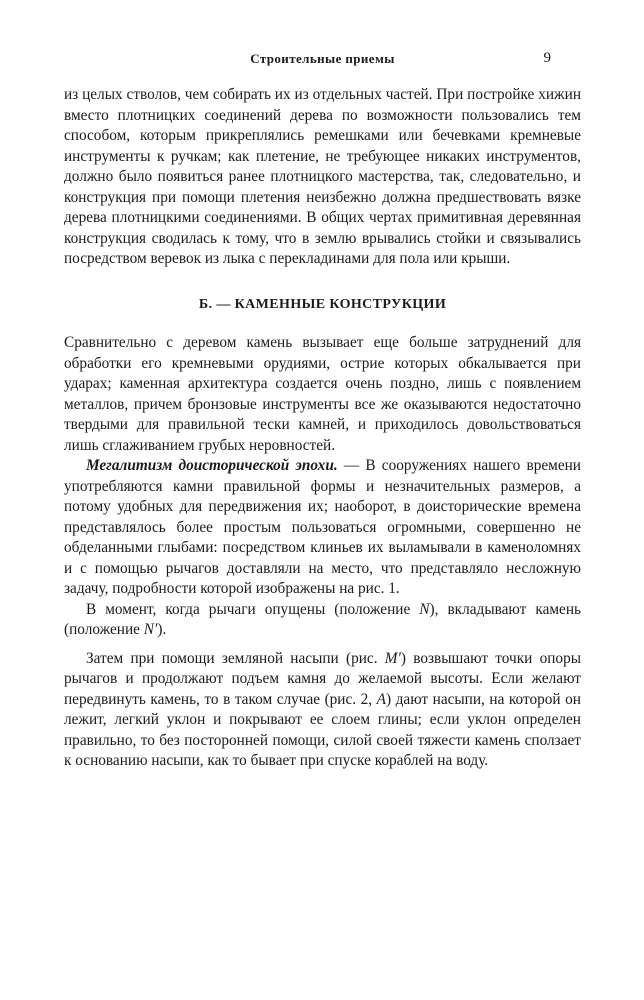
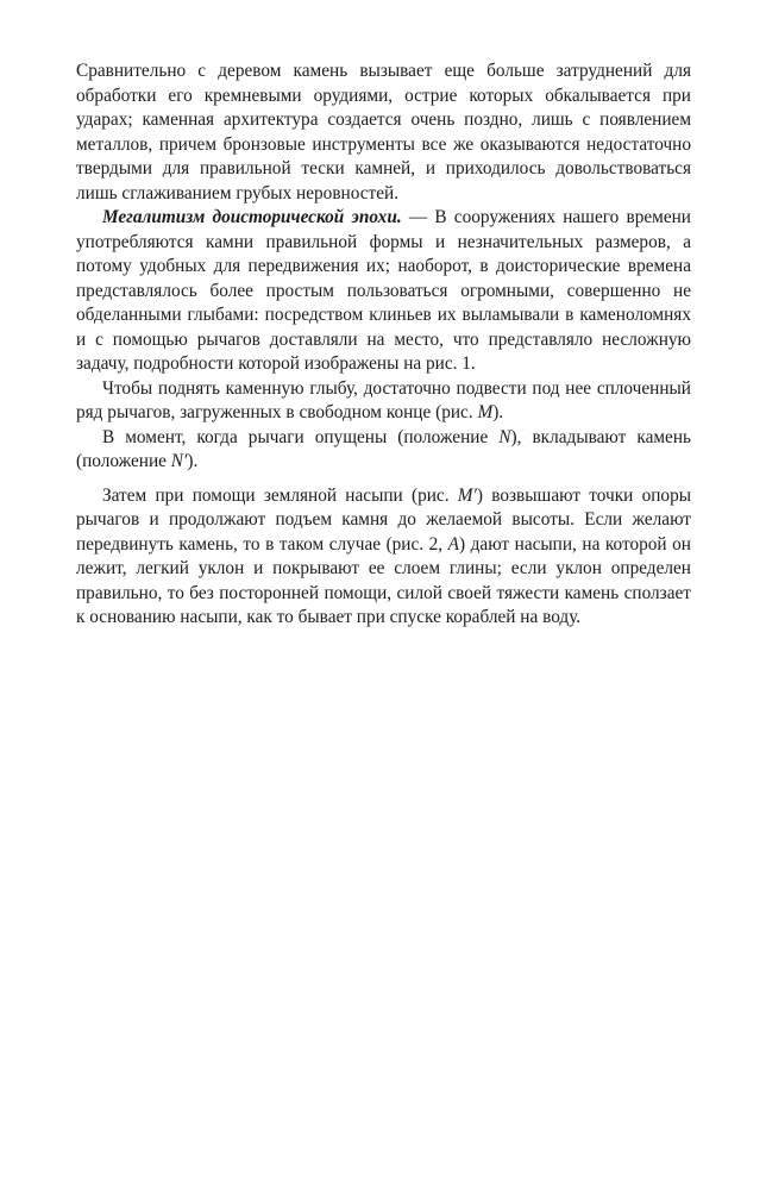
- Строительные приемы
- 9
- из целых стволов, чем собирать их из отдельных частей. При постройке хижин вместо плотницких соединений дерева по возможности пользовались тем способом, которым прикреплялись ремешками или бечевками кремневые инструменты к ручкам; как плетение, не требующее никаких инструментов, должно было появиться ранее плотницкого мастерства, так, следовательно, и конструкция при помощи плетения неизбежно должна предшествовать вязке дерева плотницкими соединениями. В общих чертах примитивная деревянная конструкция сводилась к тому, что в землю врывались стойки и связывались посредством веревок из лыка с перекладинами для пола или крыши.
- Б. — КАМЕННЫЕ КОНСТРУКЦИИ
  Сравнительно с деревом камень вызывает еще больше затруднений для обработки его кремневыми орудиями, острие которых обкалывается при ударах; каменная архитектура создается очень поздно, лишь с появлением металлов, причем бронзовые инструменты все же оказываются недостаточно твердыми для правильной тески камней, и приходилось довольствоваться лишь сглаживанием грубых неровностей.
  Мегалитизм доисторической эпохи. — В сооружениях нашего времени употребляются камни правильной формы и незначительных размеров, а потому удобных для передвижения их; наоборот, в доисторические времена представлялось более простым пользоваться огромными, совершенно не обделанными глыбами: посредством клиньев их выламывали в каменоломнях и с помощью рычагов доставляли на место, что представляло несложную задачу, подробности которой изображены на рис. 1.
+ Чтобы поднять каменную глыбу, достаточно подвести под нее сплоченный ряд рычагов, загруженных в свободном конце (рис. M).
  В момент, когда рычаги опущены (положение N), вкладывают камень (положение N′).
  Затем при помощи земляной насыпи (рис. M′) возвышают точки опоры рычагов и продолжают подъем камня до желаемой высоты. Если желают передвинуть камень, то в таком случае (рис. 2, A) дают насыпи, на которой он лежит, легкий уклон и покрывают ее слоем глины; если уклон определен правильно, то без посторонней помощи, силой своей тяжести камень сползает к основанию насыпи, как то бывает при спуске кораблей на воду.
